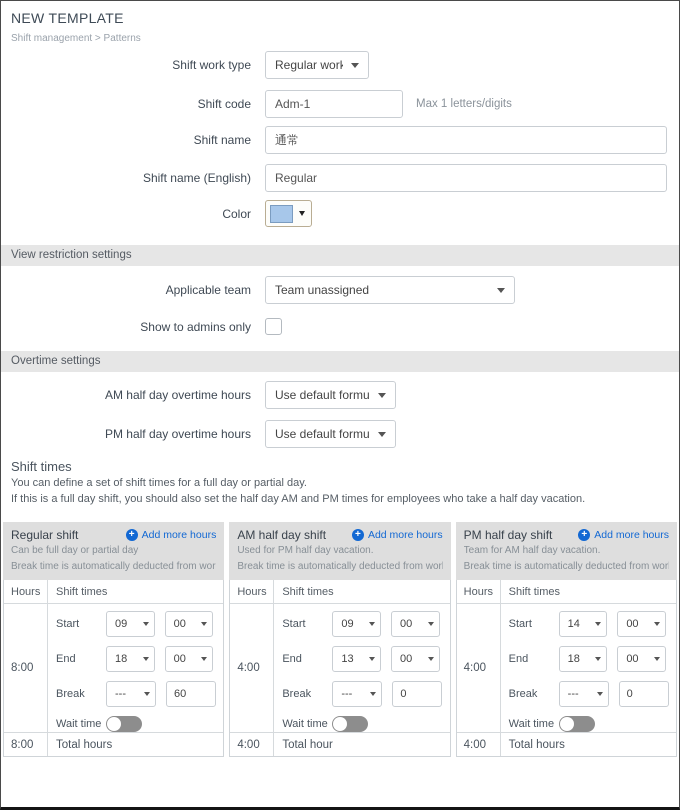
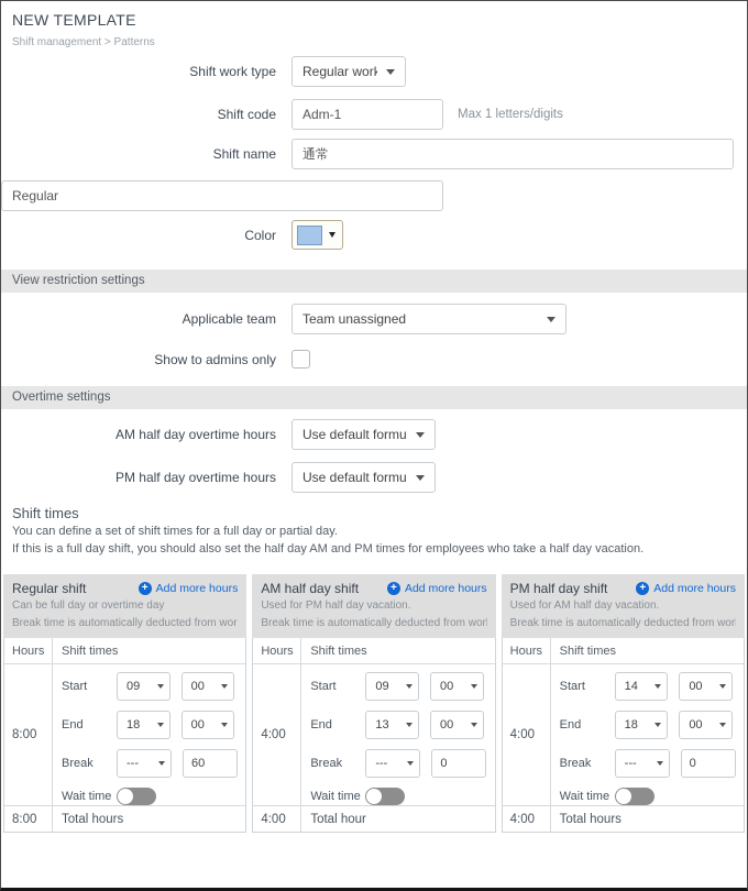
  NEW TEMPLATE
  Shift management > Patterns
  Shift work type
  Regular work
  Shift code
  Adm-1
  Max 1 letters/digits
  Shift name
  通常
- Shift name (English)
  Regular
  Color
  View restriction settings
  Applicable team
  Team unassigned
  Show to admins only
  Overtime settings
  AM half day overtime hours
  Use default formu
  PM half day overtime hours
  Use default formu
  Shift times
  You can define a set of shift times for a full day or partial day.
  If this is a full day shift, you should also set the half day AM and PM times for employees who take a half day vacation.
  Regular shift
  +
  Add more hours
- Can be full day or partial day
+ Can be full day or overtime day
  Break time is automatically deducted from wor
  Hours
  Shift times
  8:00
  Start
  09
  00
  End
  18
  00
  Break
  ---
  60
  Wait time
  8:00
  Total hours
  AM half day shift
  +
  Add more hours
  Used for PM half day vacation.
  Break time is automatically deducted from wor
  Hours
  Shift times
  4:00
  Start
  09
  00
  End
  13
  00
  Break
  ---
  0
  Wait time
  4:00
  Total hour
  PM half day shift
  +
  Add more hours
- Team for AM half day vacation.
+ Used for AM half day vacation.
  Break time is automatically deducted from wor
  Hours
  Shift times
  4:00
  Start
  14
  00
  End
  18
  00
  Break
  ---
  0
  Wait time
  4:00
  Total hours
